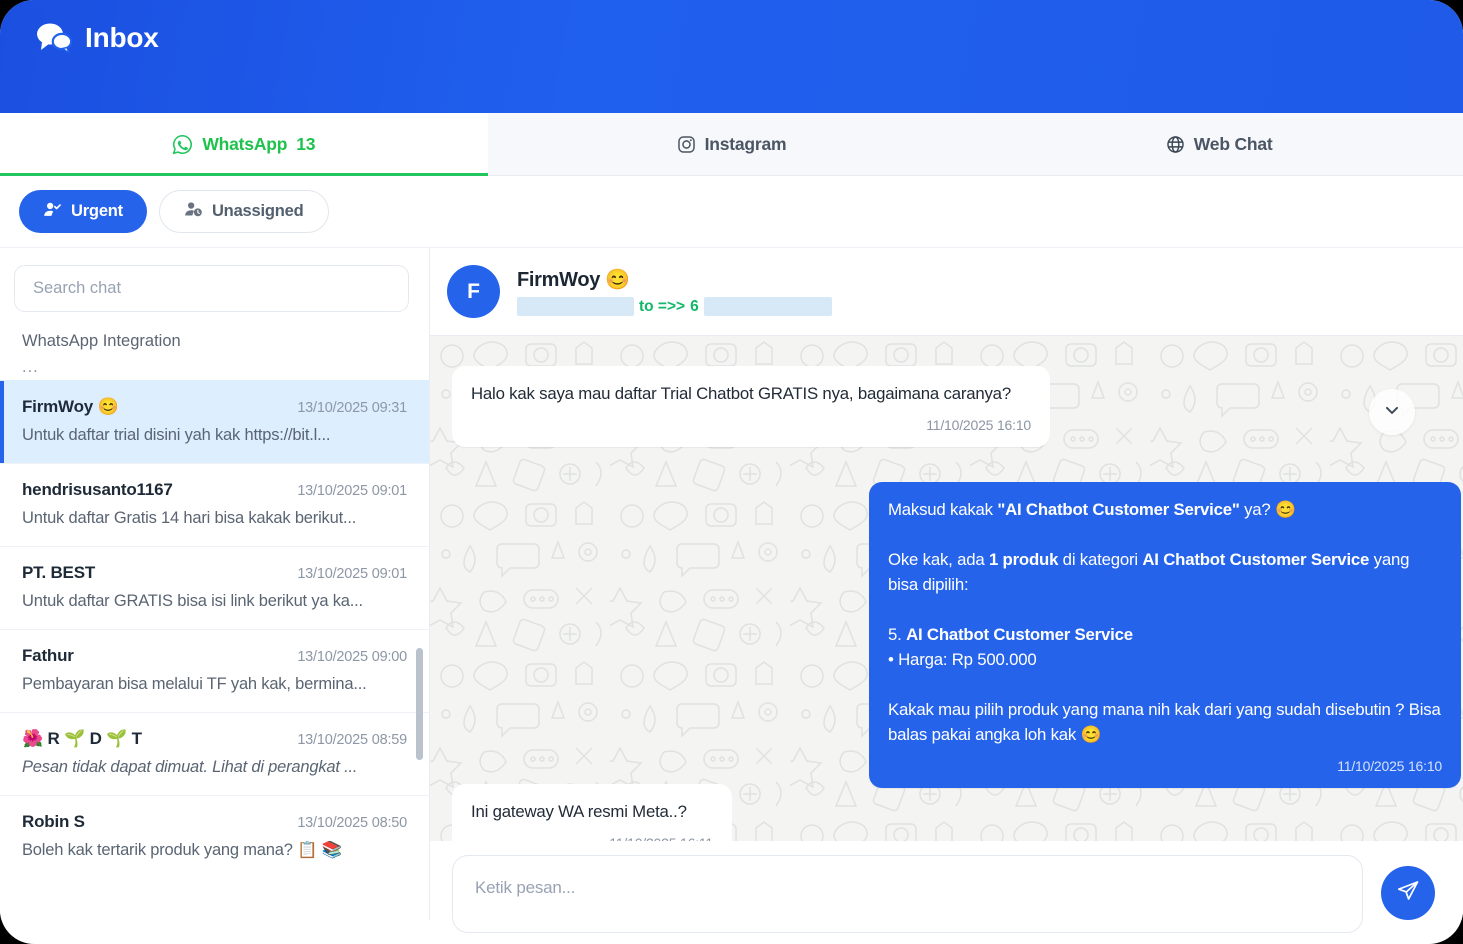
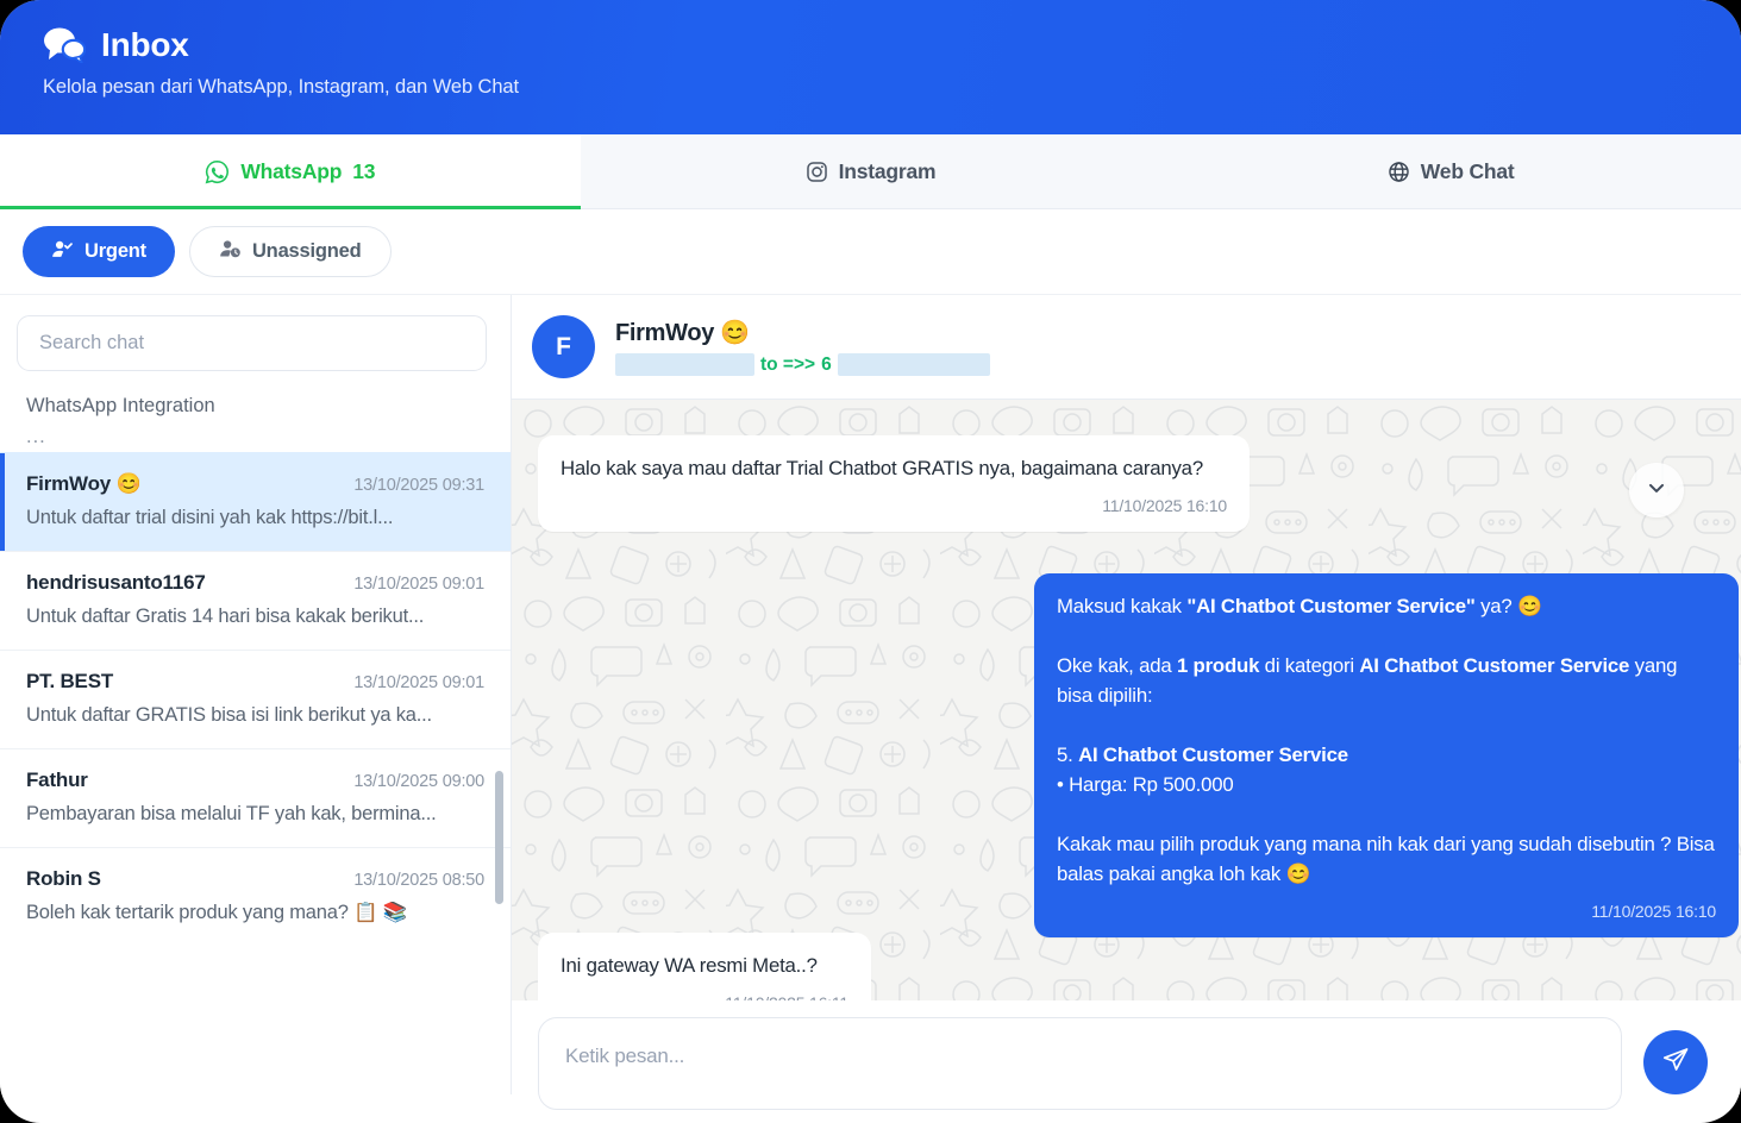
  Inbox
+ Kelola pesan dari WhatsApp, Instagram, dan Web Chat
  WhatsApp
  13
  Instagram
  Web Chat
  Urgent
  Unassigned
  Search chat
  WhatsApp Integration
  ...
  FirmWoy 😊
  13/10/2025 09:31
  Untuk daftar trial disini yah kak https://bit.l...
  hendrisusanto1167
  13/10/2025 09:01
  Untuk daftar Gratis 14 hari bisa kakak berikut...
  PT. BEST
  13/10/2025 09:01
  Untuk daftar GRATIS bisa isi link berikut ya ka...
  Fathur
  13/10/2025 09:00
  Pembayaran bisa melalui TF yah kak, bermina...
- 🌺 R 🌱 D 🌱 T
- 13/10/2025 08:59
- Pesan tidak dapat dimuat. Lihat di perangkat ...
  Robin S
  13/10/2025 08:50
  Boleh kak tertarik produk yang mana? 📋 📚
  F
  FirmWoy 😊
  to =>>
  6
  Halo kak saya mau daftar Trial Chatbot GRATIS nya, bagaimana caranya?
  11/10/2025 16:10
  Maksud kakak "AI Chatbot Customer Service" ya? 😊 Oke kak, ada 1 produk di kategori AI Chatbot Customer Service yang bisa dipilih: 5. AI Chatbot Customer Service
  • Harga: Rp 500.000 Kakak mau pilih produk yang mana nih kak dari yang sudah disebutin ? Bisa balas pakai angka loh kak 😊
  11/10/2025 16:10
  Ini gateway WA resmi Meta..?
  Ketik pesan...
